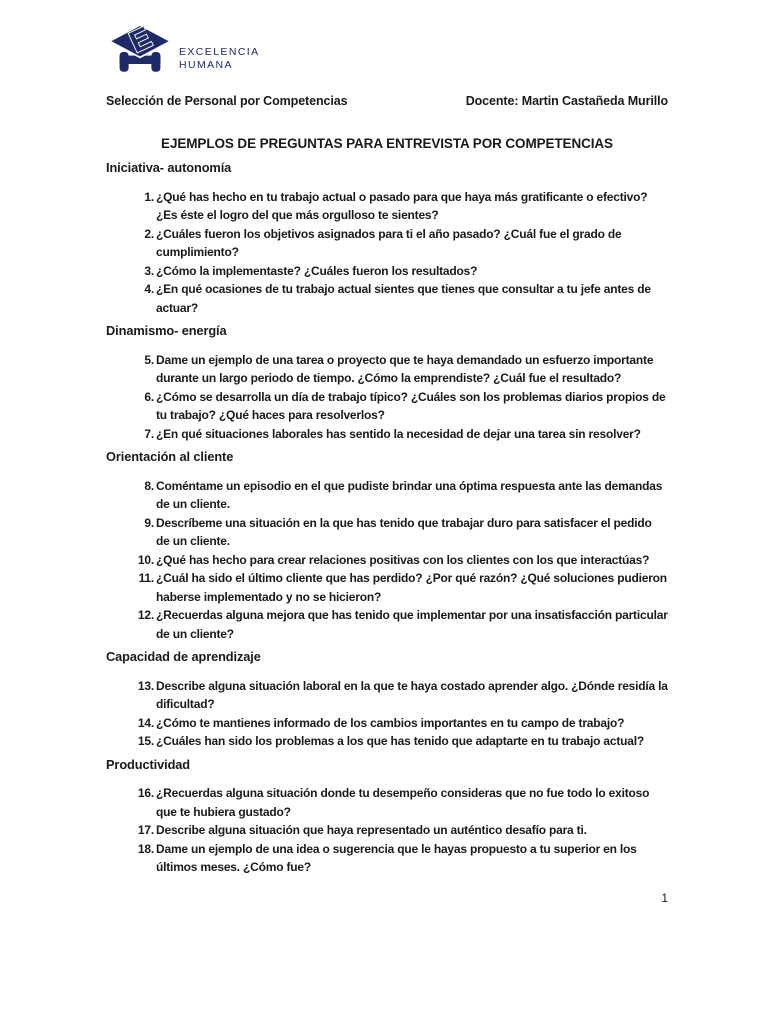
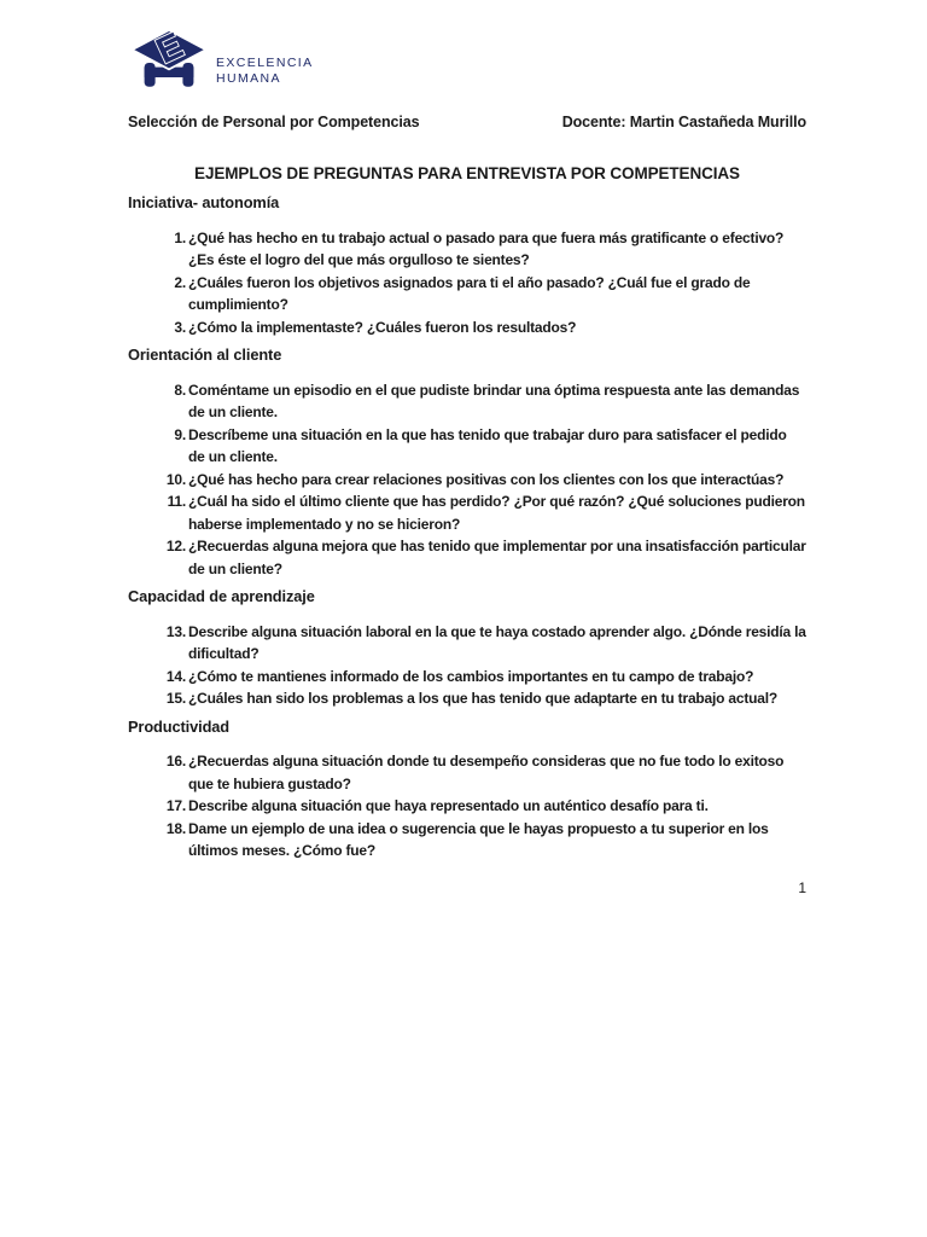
  EXCELENCIA
  HUMANA
  Selección de Personal por Competencias
  Docente: Martin Castañeda Murillo
  EJEMPLOS DE PREGUNTAS PARA ENTREVISTA POR COMPETENCIAS
  Iniciativa- autonomía
  1.
- ¿Qué has hecho en tu trabajo actual o pasado para que haya más gratificante o efectivo? ¿Es éste el logro del que más orgulloso te sientes?
+ ¿Qué has hecho en tu trabajo actual o pasado para que fuera más gratificante o efectivo? ¿Es éste el logro del que más orgulloso te sientes?
  2.
  ¿Cuáles fueron los objetivos asignados para ti el año pasado? ¿Cuál fue el grado de cumplimiento?
  3.
  ¿Cómo la implementaste? ¿Cuáles fueron los resultados?
- 4.
- ¿En qué ocasiones de tu trabajo actual sientes que tienes que consultar a tu jefe antes de actuar?
- Dinamismo- energía
- 5.
- Dame un ejemplo de una tarea o proyecto que te haya demandado un esfuerzo importante durante un largo periodo de tiempo. ¿Cómo la emprendiste? ¿Cuál fue el resultado?
- 6.
- ¿Cómo se desarrolla un día de trabajo típico? ¿Cuáles son los problemas diarios propios de tu trabajo? ¿Qué haces para resolverlos?
- 7.
- ¿En qué situaciones laborales has sentido la necesidad de dejar una tarea sin resolver?
  Orientación al cliente
  8.
  Coméntame un episodio en el que pudiste brindar una óptima respuesta ante las demandas de un cliente.
  9.
  Descríbeme una situación en la que has tenido que trabajar duro para satisfacer el pedido de un cliente.
  10.
  ¿Qué has hecho para crear relaciones positivas con los clientes con los que interactúas?
  11.
  ¿Cuál ha sido el último cliente que has perdido? ¿Por qué razón? ¿Qué soluciones pudieron haberse implementado y no se hicieron?
  12.
  ¿Recuerdas alguna mejora que has tenido que implementar por una insatisfacción particular de un cliente?
  Capacidad de aprendizaje
  13.
  Describe alguna situación laboral en la que te haya costado aprender algo. ¿Dónde residía la dificultad?
  14.
  ¿Cómo te mantienes informado de los cambios importantes en tu campo de trabajo?
  15.
  ¿Cuáles han sido los problemas a los que has tenido que adaptarte en tu trabajo actual?
  Productividad
  16.
  ¿Recuerdas alguna situación donde tu desempeño consideras que no fue todo lo exitoso que te hubiera gustado?
  17.
  Describe alguna situación que haya representado un auténtico desafío para ti.
  18.
  Dame un ejemplo de una idea o sugerencia que le hayas propuesto a tu superior en los últimos meses. ¿Cómo fue?
  1
